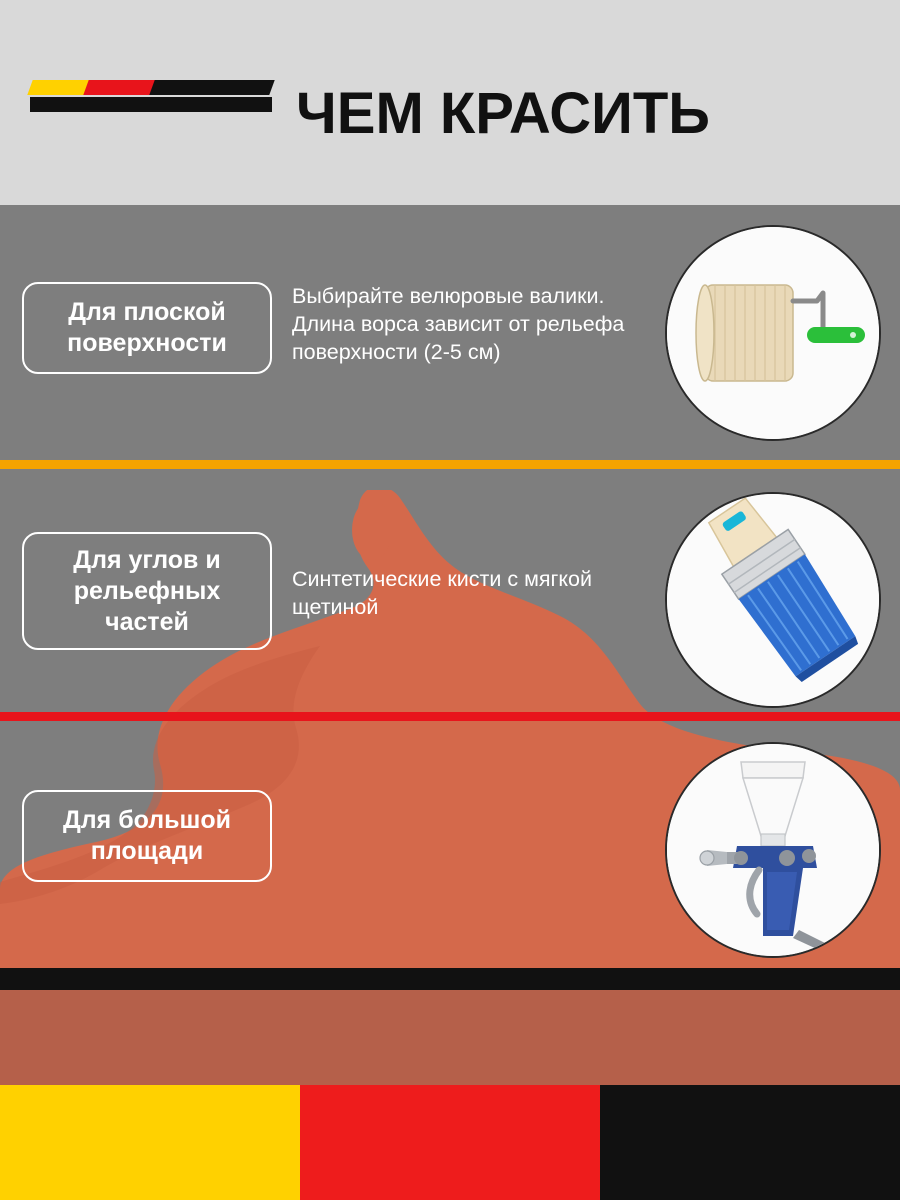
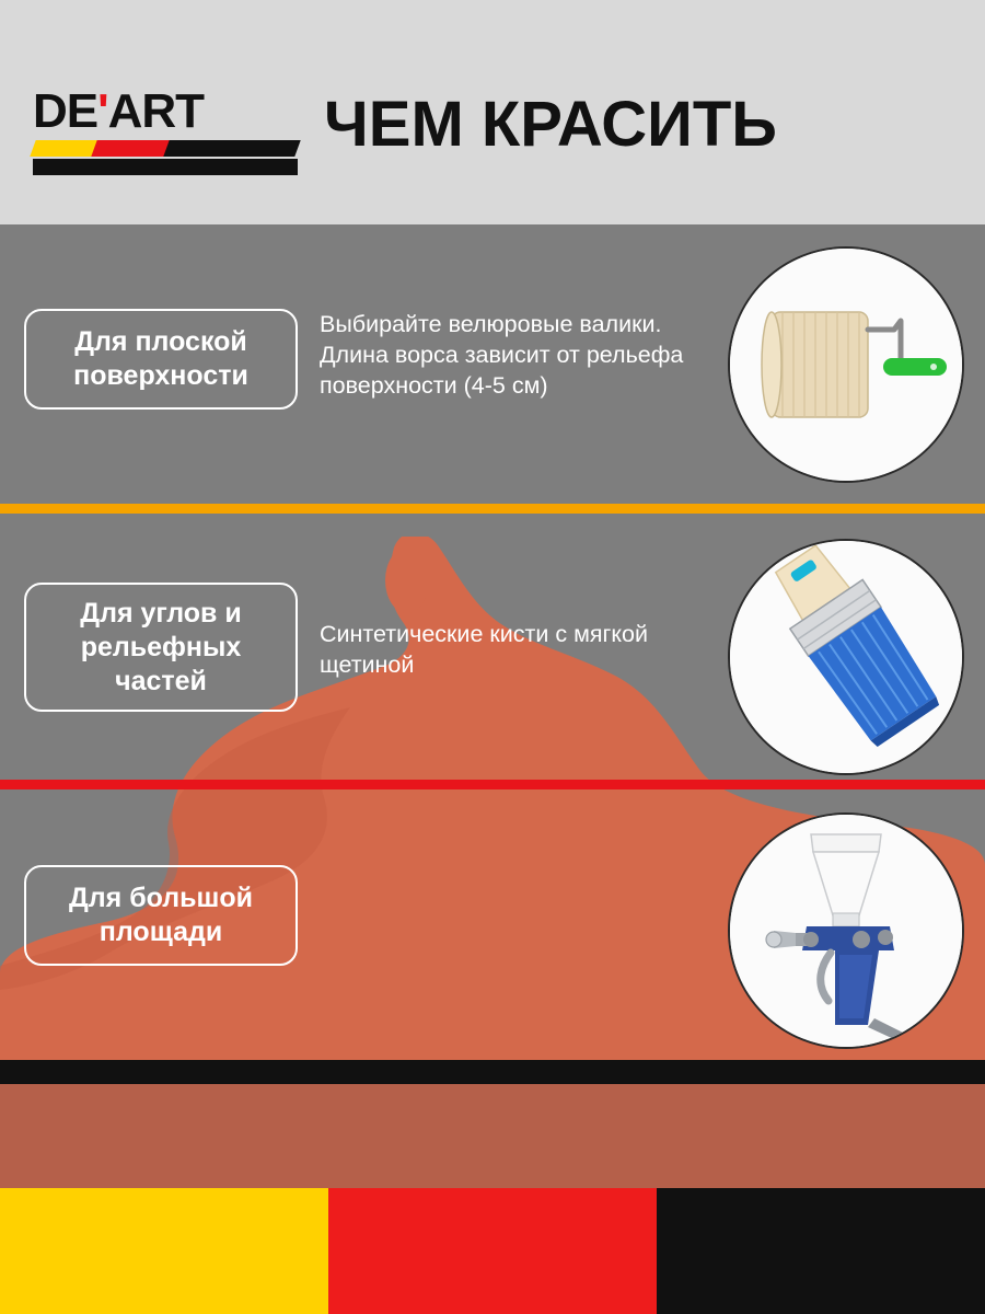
+ DE'ART
  ЧЕМ КРАСИТЬ
  Для плоской поверхности
- Выбирайте велюровые валики. Длина ворса зависит от рельефа поверхности (2-5 см)
+ Выбирайте велюровые валики. Длина ворса зависит от рельефа поверхности (4-5 см)
  Для углов и рельефных частей
  Синтетические кисти с мягкой щетиной
  Для большой площади
